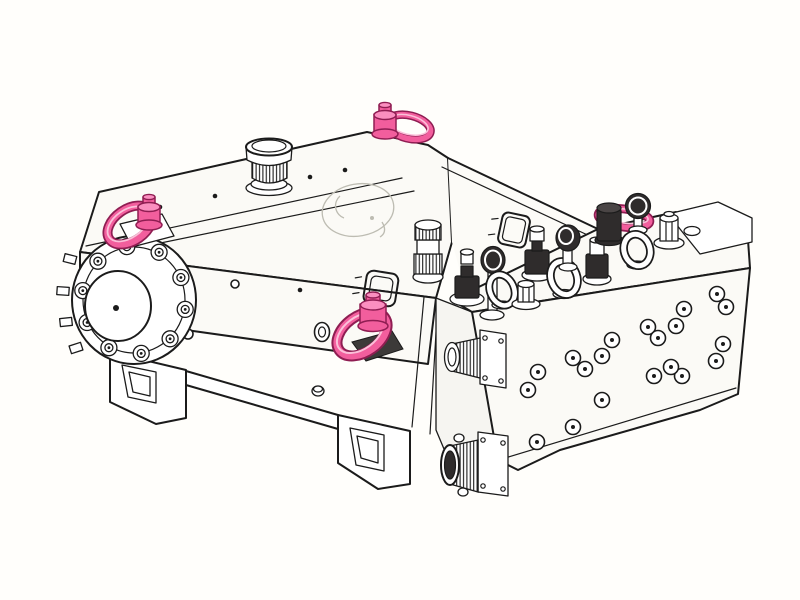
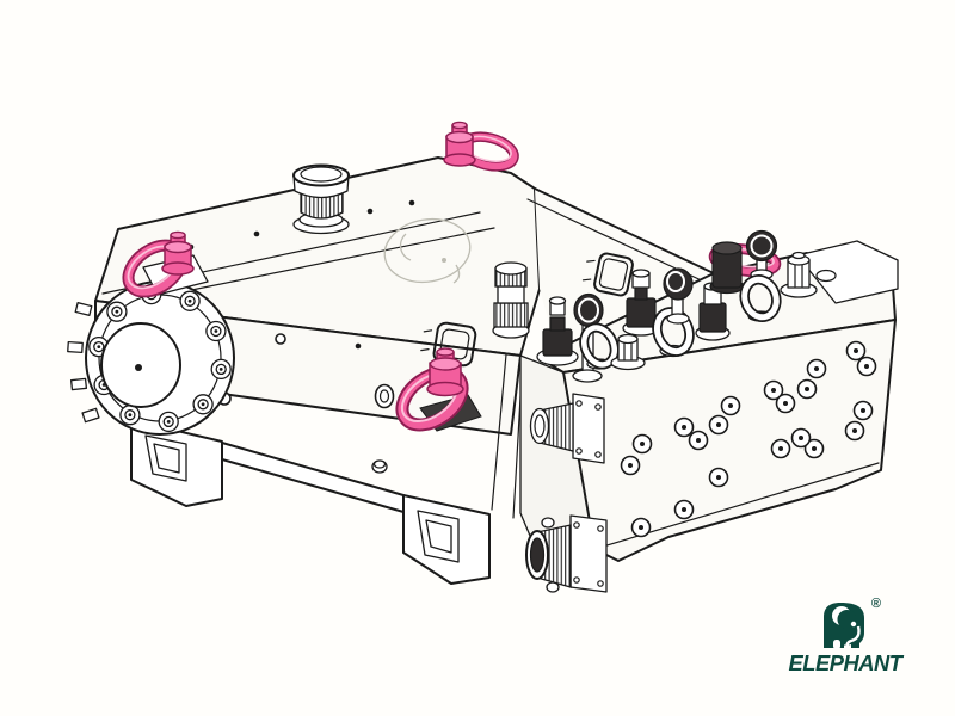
+ ®
+ ELEPHANT
